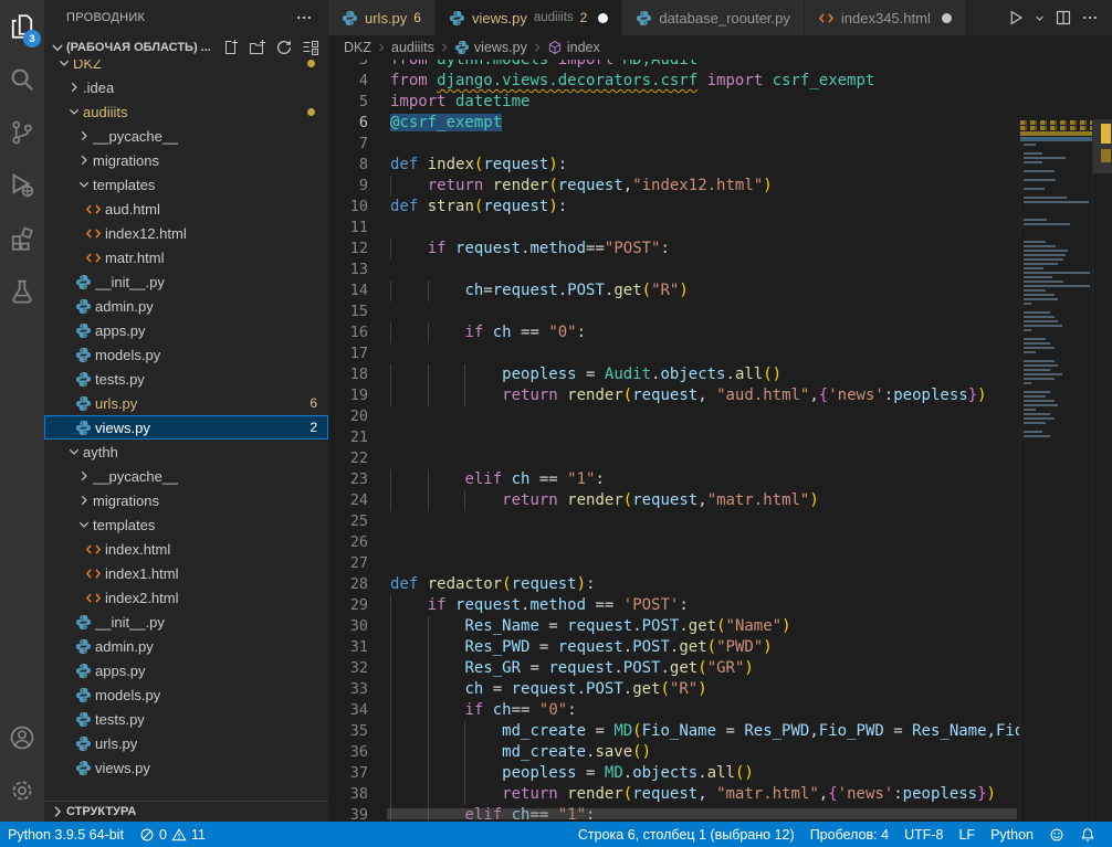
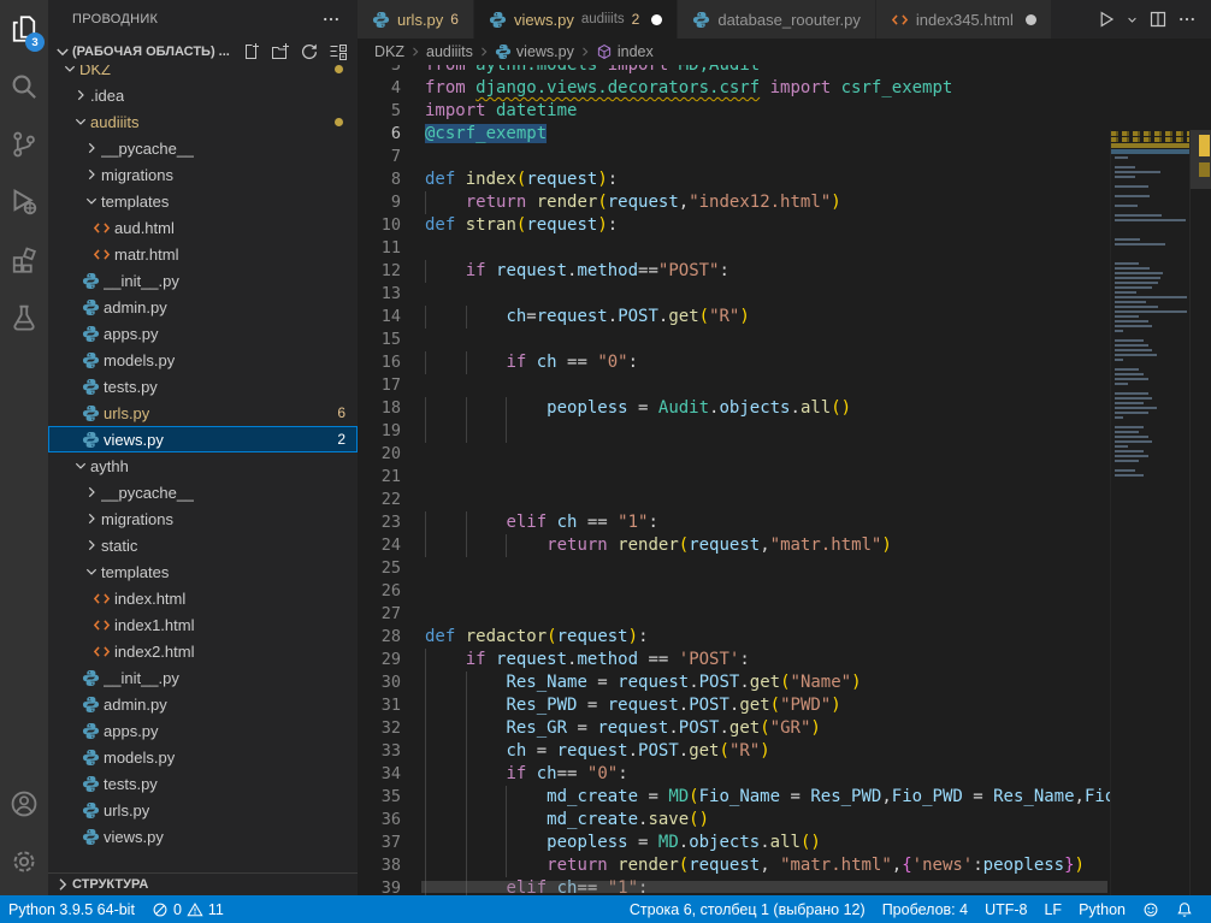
  3
  ПРОВОДНИК
  (РАБОЧАЯ ОБЛАСТЬ) ...
  DKZ
  .idea
  audiiits
  __pycache__
  migrations
  templates
  aud.html
- index12.html
  matr.html
  __init__.py
  admin.py
  apps.py
  models.py
  tests.py
  urls.py
  6
  views.py
  2
  aythh
  __pycache__
  migrations
+ static
  templates
  index.html
  index1.html
  index2.html
  __init__.py
  admin.py
  apps.py
  models.py
  tests.py
  urls.py
  views.py
  СТРУКТУРА
  urls.py
  6
  views.py
  audiiits
  2
  database_roouter.py
  index345.html
  DKZ
  audiiits
  views.py
  index
  3
  4
  5
  6
  7
  8
  9
  10
  11
  12
  13
  14
  15
  16
  17
  18
  19
  20
  21
  22
  23
  24
  25
  26
  27
  28
  29
  30
  31
  32
  33
  34
  35
  36
  37
  38
  39
  from aythh.models import MD,Audit
  from django.views.decorators.csrf import csrf_exempt
  import datetime
  @csrf_exempt
  def index(request):
  return render(request,"index12.html")
  def stran(request):
  if request.method=="POST":
  ch=request.POST.get("R")
  if ch == "0":
  peopless = Audit.objects.all()
- return render(request, "aud.html",{'news':peopless})
  elif ch == "1":
  return render(request,"matr.html")
  def redactor(request):
  if request.method == 'POST':
  Res_Name = request.POST.get("Name")
  Res_PWD = request.POST.get("PWD")
  Res_GR = request.POST.get("GR")
  ch = request.POST.get("R")
  if ch== "0":
  md_create = MD(Fio_Name = Res_PWD,Fio_PWD = Res_Name,Fi
  md_create.save()
  peopless = MD.objects.all()
  return render(request, "matr.html",{'news':peopless})
  elif ch== "1":
  Python 3.9.5 64-bit
  0
  11
  Строка 6, столбец 1 (выбрано 12)
  Пробелов: 4
  UTF-8
  LF
  Python
